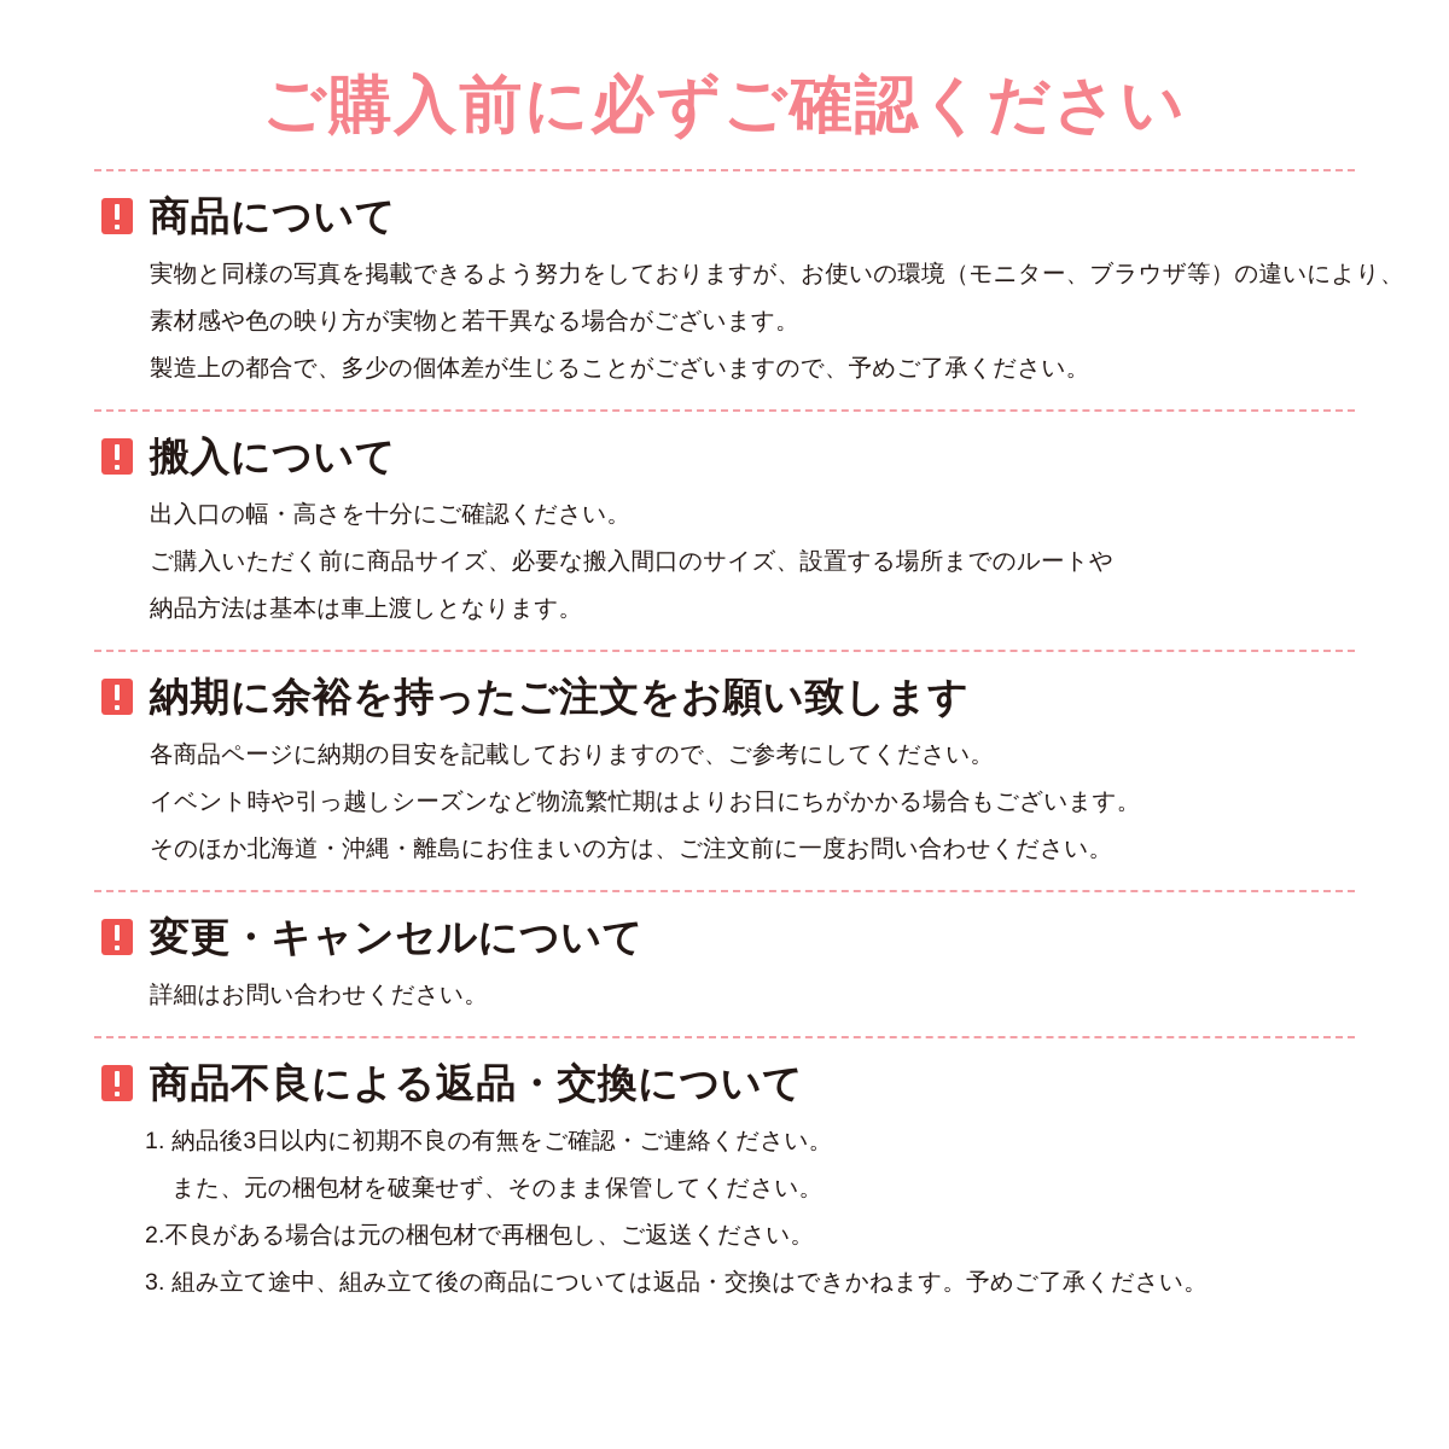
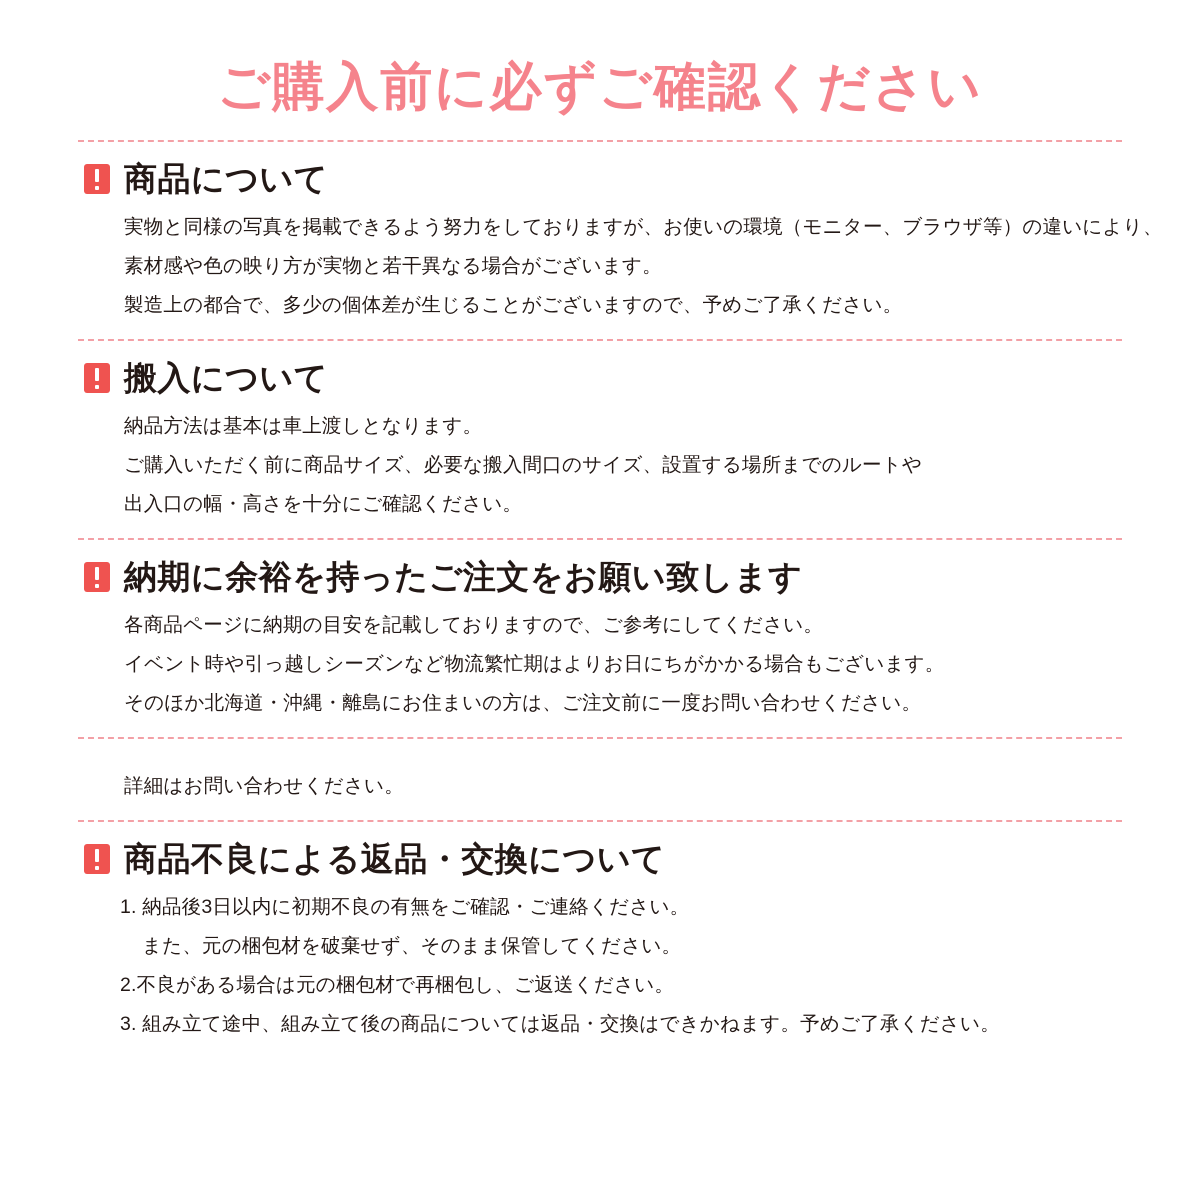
  ご購入前に必ずご確認ください
  商品について
  実物と同様の写真を掲載できるよう努力をしておりますが、お使いの環境（モニター、ブラウザ等）の違いにより、
  素材感や色の映り方が実物と若干異なる場合がございます。
  製造上の都合で、多少の個体差が生じることがございますので、予めご了承ください。
  搬入について
- 出入口の幅・高さを十分にご確認ください。
+ 納品方法は基本は車上渡しとなります。
  ご購入いただく前に商品サイズ、必要な搬入間口のサイズ、設置する場所までのルートや
- 納品方法は基本は車上渡しとなります。
+ 出入口の幅・高さを十分にご確認ください。
  納期に余裕を持ったご注文をお願い致します
  各商品ページに納期の目安を記載しておりますので、ご参考にしてください。
  イベント時や引っ越しシーズンなど物流繁忙期はよりお日にちがかかる場合もございます。
  そのほか北海道・沖縄・離島にお住まいの方は、ご注文前に一度お問い合わせください。
- 変更・キャンセルについて
  詳細はお問い合わせください。
  商品不良による返品・交換について
  1. 納品後3日以内に初期不良の有無をご確認・ご連絡ください。
  また、元の梱包材を破棄せず、そのまま保管してください。
  2.不良がある場合は元の梱包材で再梱包し、ご返送ください。
  3. 組み立て途中、組み立て後の商品については返品・交換はできかねます。予めご了承ください。
